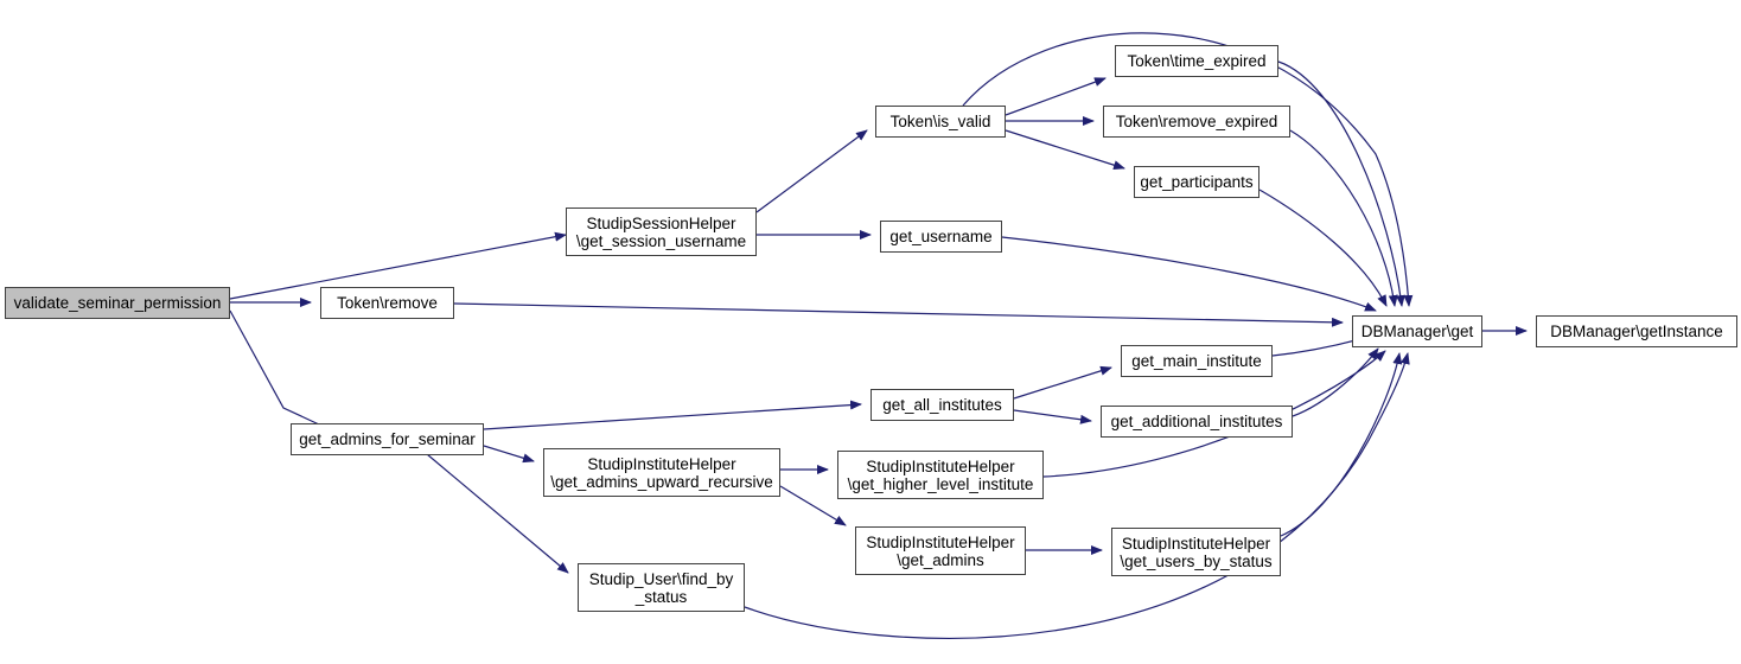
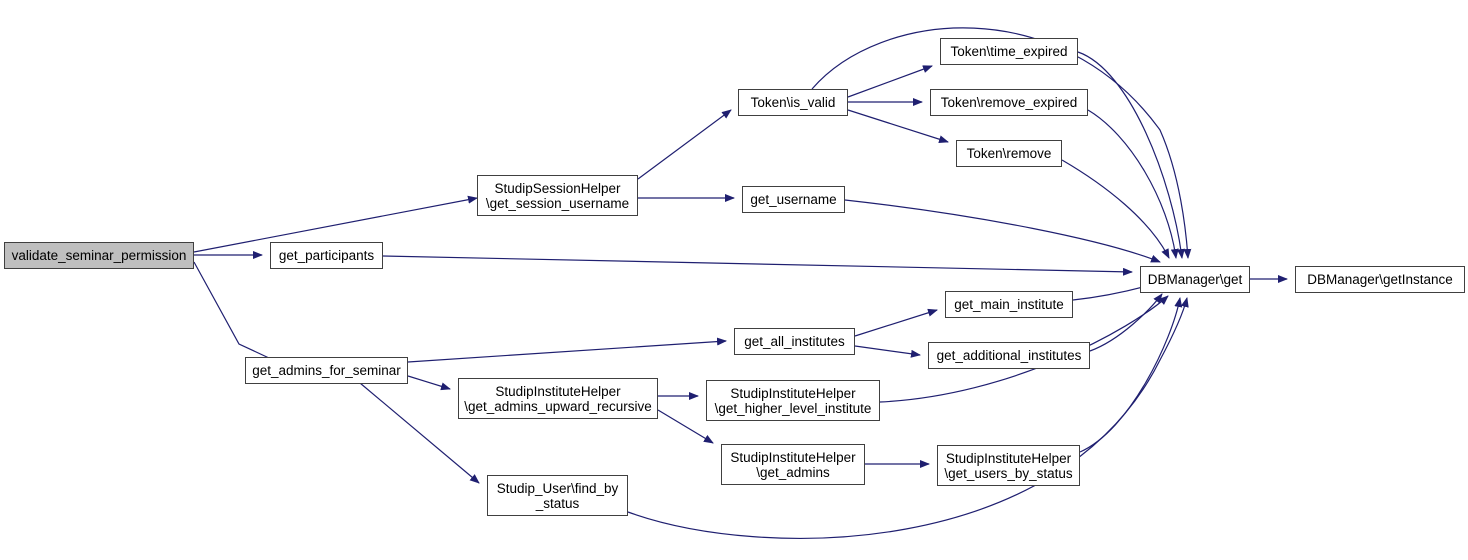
  validate_seminar_permission
- Token\remove
+ get_participants
  StudipSessionHelper
  \get_session_username
  Token\is_valid
  Token\time_expired
  Token\remove_expired
- get_participants
+ Token\remove
  get_username
  get_admins_for_seminar
  get_all_institutes
  get_main_institute
  get_additional_institutes
  StudipInstituteHelper
  \get_admins_upward_recursive
  StudipInstituteHelper
  \get_higher_level_institute
  StudipInstituteHelper
  \get_admins
  StudipInstituteHelper
  \get_users_by_status
  Studip_User\find_by
  _status
  DBManager\get
  DBManager\getInstance
